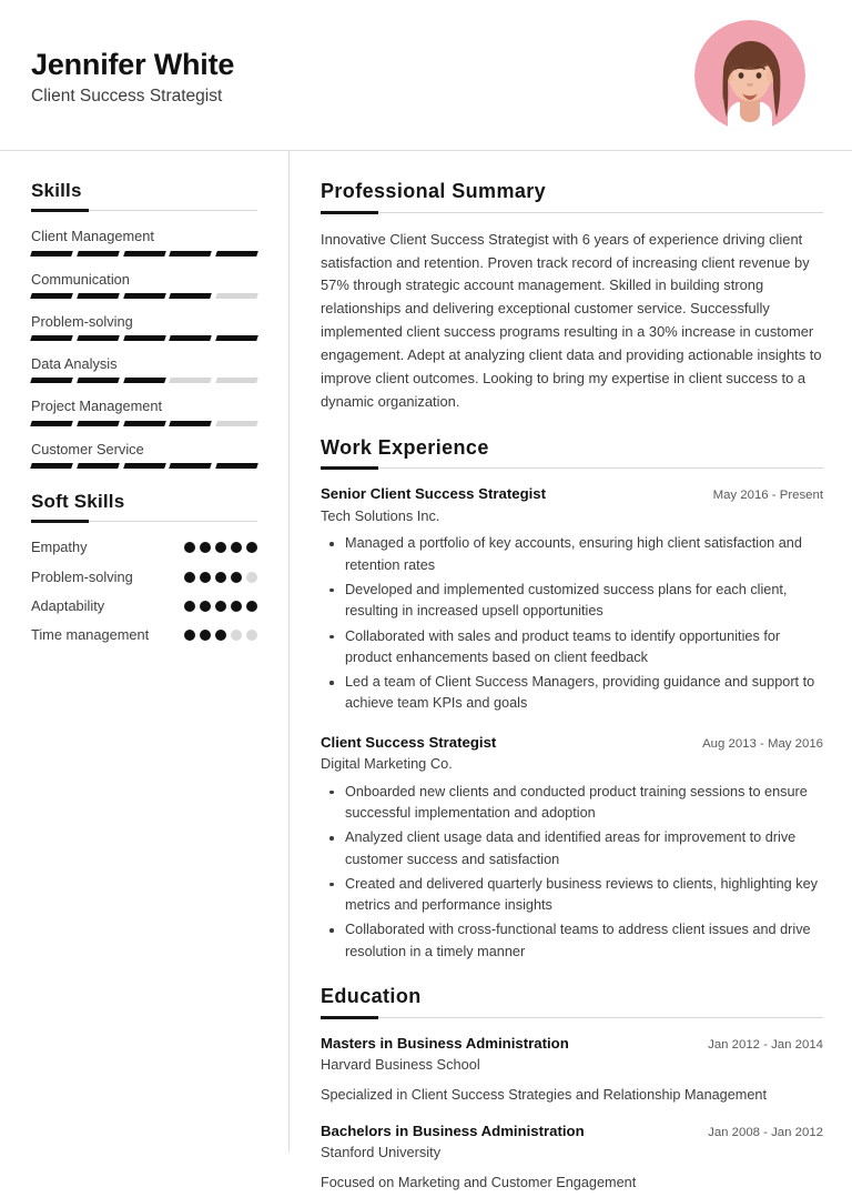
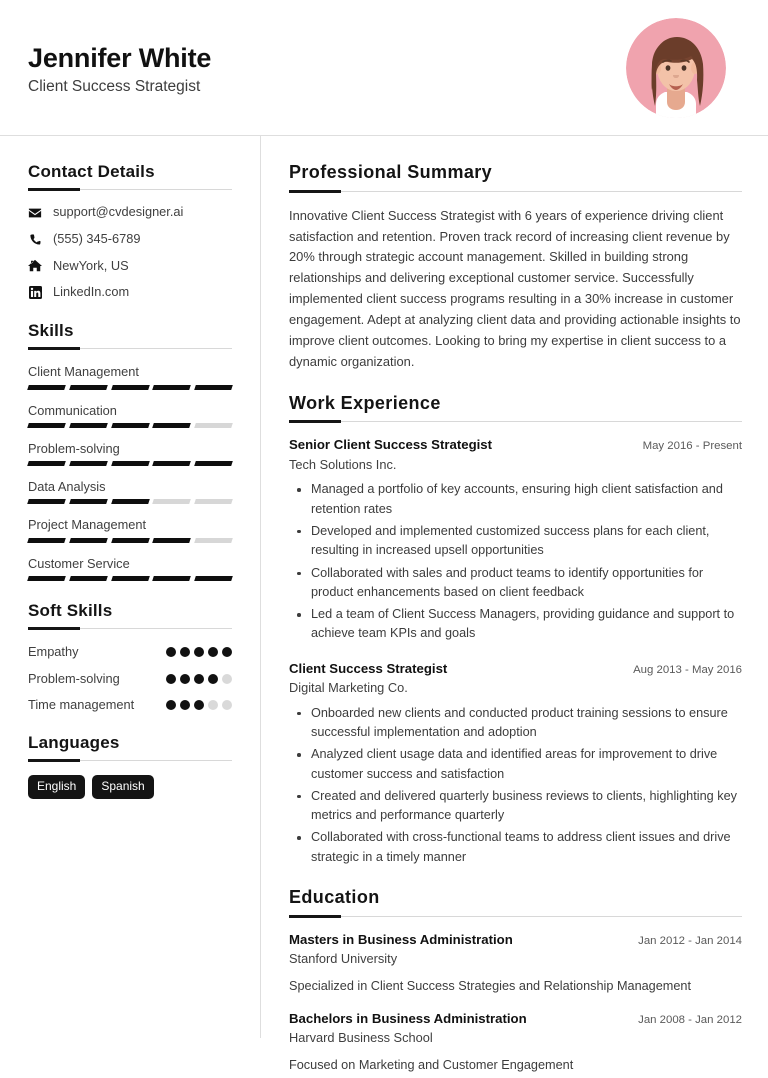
  Jennifer White
  Client Success Strategist
+ Contact Details
+ support@cvdesigner.ai
+ (555) 345-6789
+ NewYork, US
+ LinkedIn.com
  Skills
  Client Management
  Communication
  Problem-solving
  Data Analysis
  Project Management
  Customer Service
  Soft Skills
  Empathy
  Problem-solving
- Adaptability
  Time management
+ Languages
+ English
+ Spanish
  Professional Summary
- Innovative Client Success Strategist with 6 years of experience driving client satisfaction and retention. Proven track record of increasing client revenue by 57% through strategic account management. Skilled in building strong relationships and delivering exceptional customer service. Successfully implemented client success programs resulting in a 30% increase in customer engagement. Adept at analyzing client data and providing actionable insights to improve client outcomes. Looking to bring my expertise in client success to a dynamic organization.
+ Innovative Client Success Strategist with 6 years of experience driving client satisfaction and retention. Proven track record of increasing client revenue by 20% through strategic account management. Skilled in building strong relationships and delivering exceptional customer service. Successfully implemented client success programs resulting in a 30% increase in customer engagement. Adept at analyzing client data and providing actionable insights to improve client outcomes. Looking to bring my expertise in client success to a dynamic organization.
  Work Experience
  Senior Client Success Strategist
  May 2016 - Present
  Tech Solutions Inc.
  Managed a portfolio of key accounts, ensuring high client satisfaction and retention rates
  Developed and implemented customized success plans for each client, resulting in increased upsell opportunities
  Collaborated with sales and product teams to identify opportunities for product enhancements based on client feedback
  Led a team of Client Success Managers, providing guidance and support to achieve team KPIs and goals
  Client Success Strategist
  Aug 2013 - May 2016
  Digital Marketing Co.
  Onboarded new clients and conducted product training sessions to ensure successful implementation and adoption
  Analyzed client usage data and identified areas for improvement to drive customer success and satisfaction
- Created and delivered quarterly business reviews to clients, highlighting key metrics and performance insights
+ Created and delivered quarterly business reviews to clients, highlighting key metrics and performance quarterly
- Collaborated with cross-functional teams to address client issues and drive resolution in a timely manner
+ Collaborated with cross-functional teams to address client issues and drive strategic in a timely manner
  Education
  Masters in Business Administration
  Jan 2012 - Jan 2014
- Harvard Business School
+ Stanford University
  Specialized in Client Success Strategies and Relationship Management
  Bachelors in Business Administration
  Jan 2008 - Jan 2012
- Stanford University
+ Harvard Business School
  Focused on Marketing and Customer Engagement
